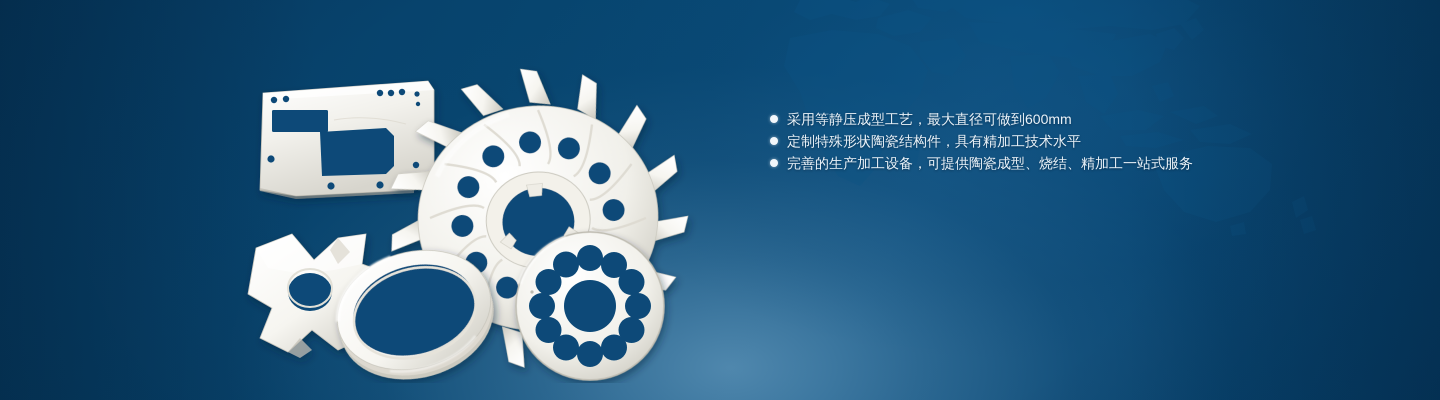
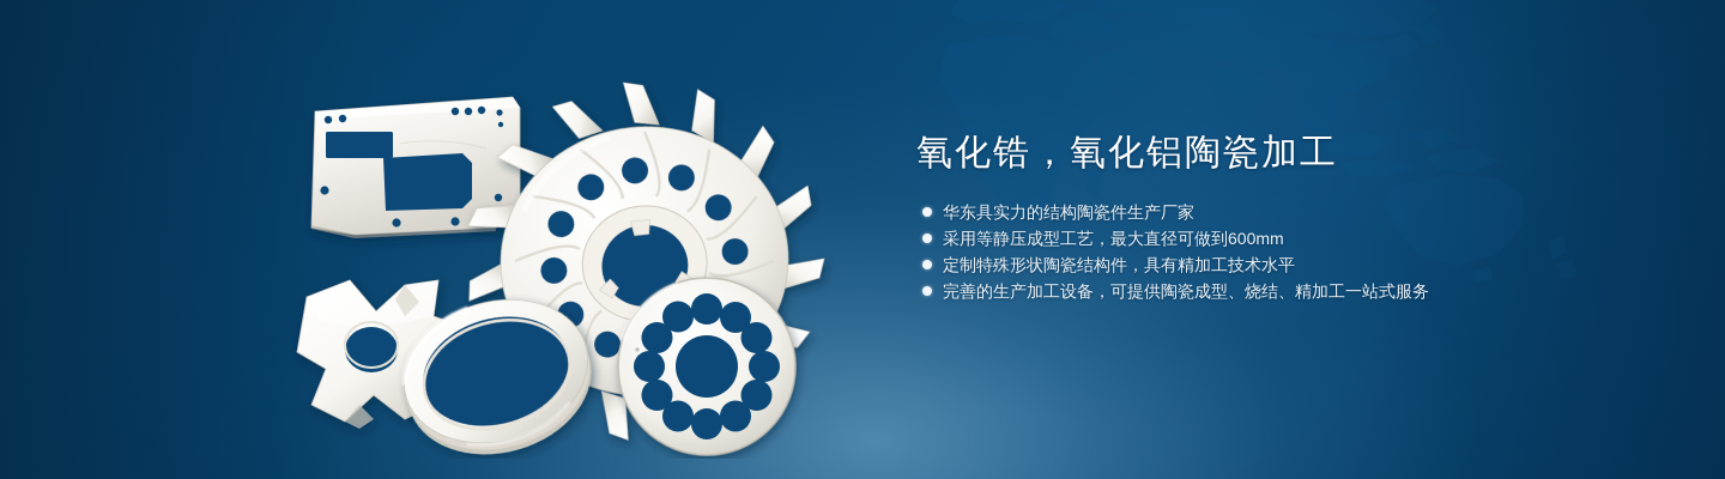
+ 氧化锆，氧化铝陶瓷加工
+ 华东具实力的结构陶瓷件生产厂家
  采用等静压成型工艺，最大直径可做到600mm
  定制特殊形状陶瓷结构件，具有精加工技术水平
  完善的生产加工设备，可提供陶瓷成型、烧结、精加工一站式服务
